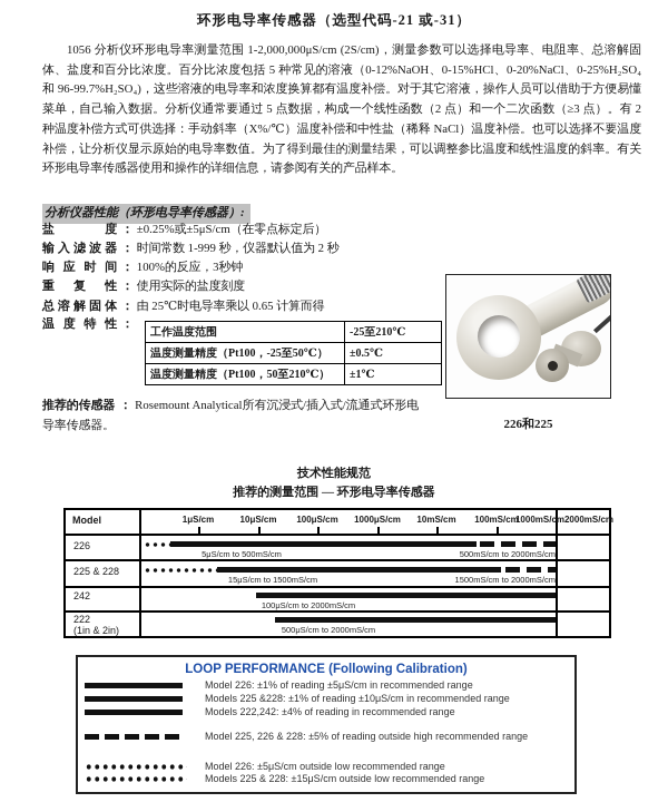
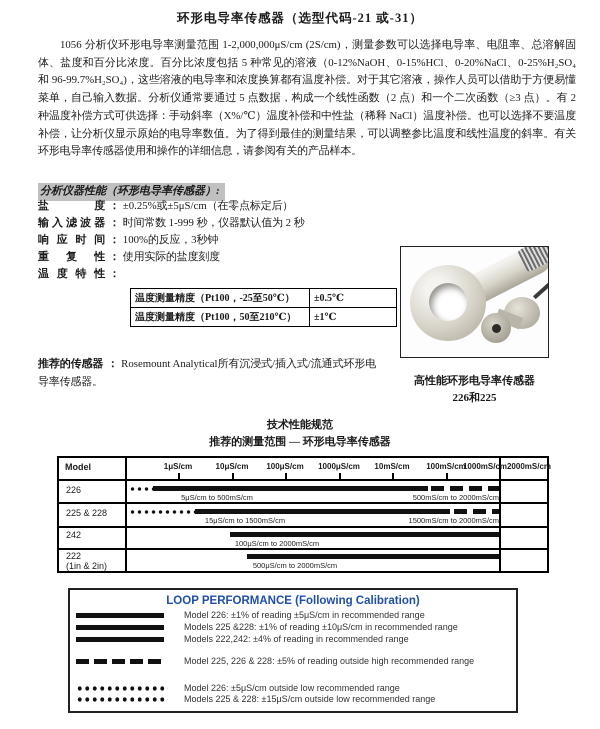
  环形电导率传感器（选型代码-21 或-31）
  1056 分析仪环形电导率测量范围 1-2,000,000μS/cm (2S/cm)，测量参数可以选择电导率、电阻率、总溶解固体、盐度和百分比浓度。百分比浓度包括 5 种常见的溶液（0-12%NaOH、0-15%HCl、0-20%NaCl、0-25%H₂SO₄ 和 96-99.7%H₂SO₄)，这些溶液的电导率和浓度换算都有温度补偿。对于其它溶液，操作人员可以借助于方便易懂菜单，自己输入数据。分析仪通常要通过 5 点数据，构成一个线性函数（2 点）和一个二次函数（≥3 点）。有 2 种温度补偿方式可供选择：手动斜率（X%/℃）温度补偿和中性盐（稀释 NaCl）温度补偿。也可以选择不要温度补偿，让分析仪显示原始的电导率数值。为了得到最佳的测量结果，可以调整参比温度和线性温度的斜率。有关环形电导率传感器使用和操作的详细信息，请参阅有关的产品样本。
  分析仪器性能（环形电导率传感器）:
  盐 度 ： ±0.25%或±5μS/cm（在零点标定后）
  输入滤波器 ： 时间常数 1-999 秒，仪器默认值为 2 秒
  响应时间 ： 100%的反应，3秒钟
  重 复 性 ： 使用实际的盐度刻度
- 总溶解固体 ： 由 25℃时电导率乘以 0.65 计算而得
  温度特性 ：
- 工作温度范围	-25至210℃
  温度测量精度（Pt100，-25至50℃）	±0.5℃
  温度测量精度（Pt100，50至210℃）	±1℃
  推荐的传感器 ： Rosemount Analytical所有沉浸式/插入式/流通式环形电导率传感器。
+ 高性能环形电导率传感器
  226和225
  技术性能规范
  推荐的测量范围 — 环形电导率传感器
  Model
  1μS/cm
  10μS/cm
  100μS/cm
  1000μS/cm
  10mS/cm
  100mS/cm
  1000mS/cm
  2000mS/cm
  226
  5μS/cm to 500mS/cm
  500mS/cm to 2000mS/cm
  225 & 228
  15μS/cm to 1500mS/cm
  1500mS/cm to 2000mS/cm
  242
  100μS/cm to 2000mS/cm
  222
  (1in & 2in)
  500μS/cm to 2000mS/cm
  LOOP PERFORMANCE (Following Calibration)
  Model 226: ±1% of reading ±5μS/cm in recommended range
  Models 225 &228: ±1% of reading ±10μS/cm in recommended range
  Models 222,242: ±4% of reading in recommended range
  Model 225, 226 & 228: ±5% of reading outside high recommended range
  Model 226: ±5μS/cm outside low recommended range
  Models 225 & 228: ±15μS/cm outside low recommended range
